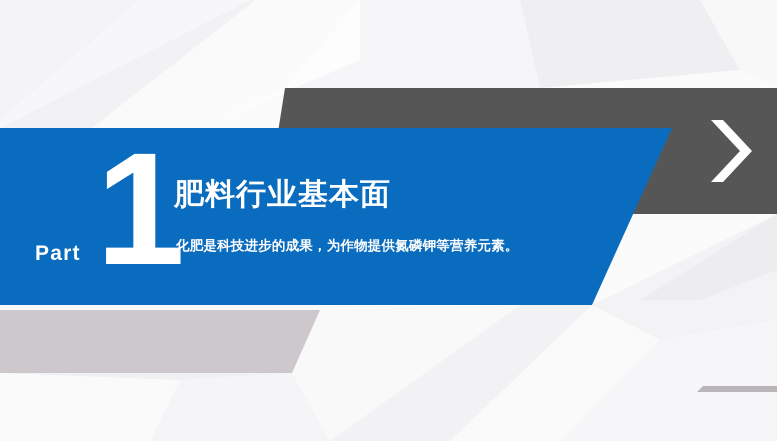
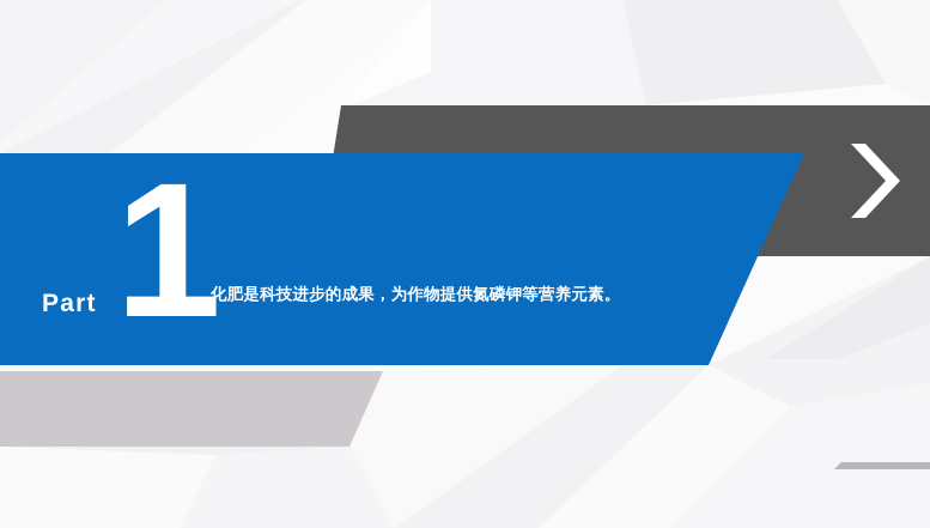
  Part
  1
- 肥料行业基本面
  化肥是科技进步的成果，为作物提供氮磷钾等营养元素。
